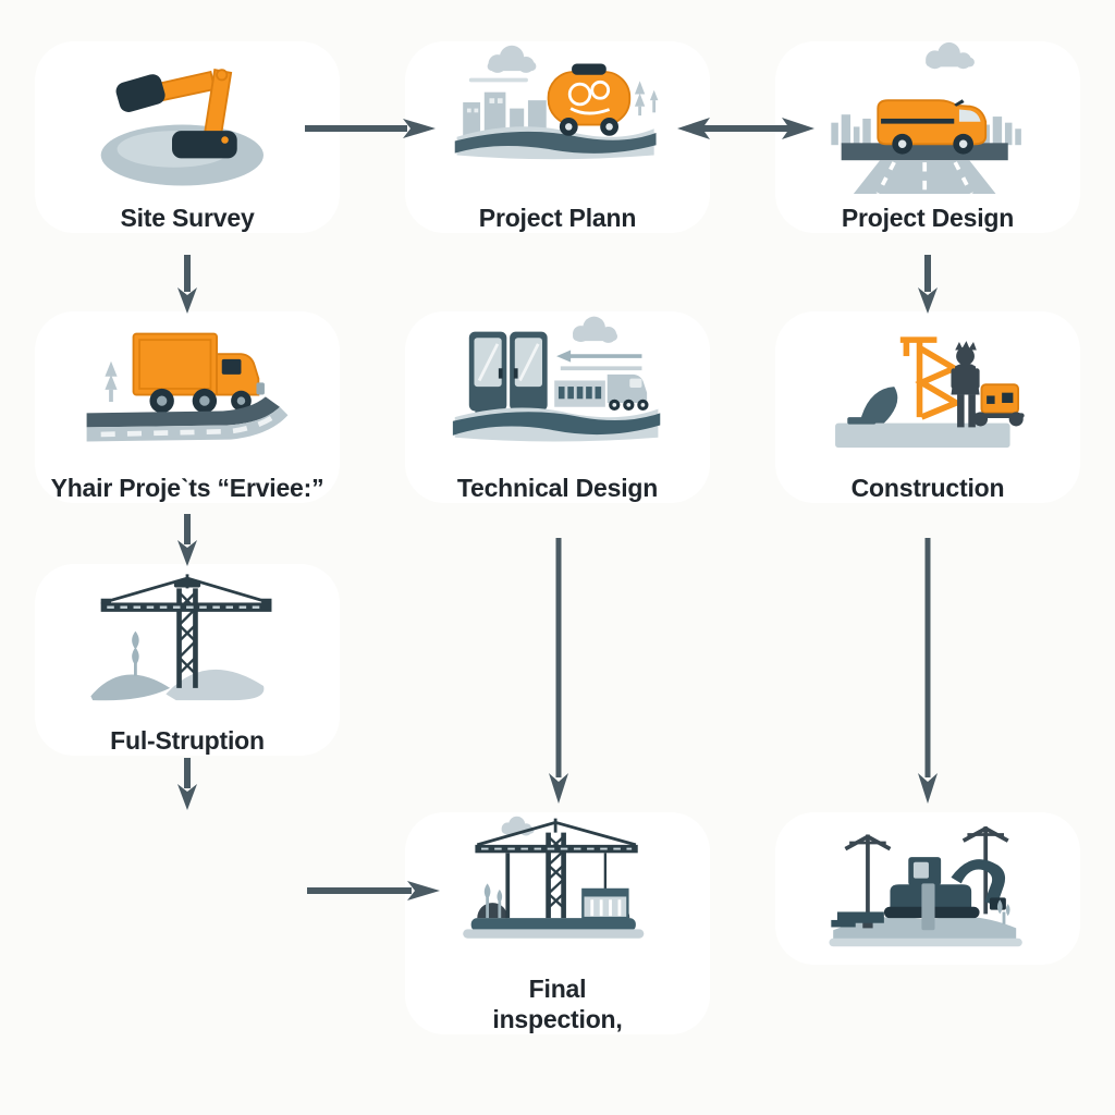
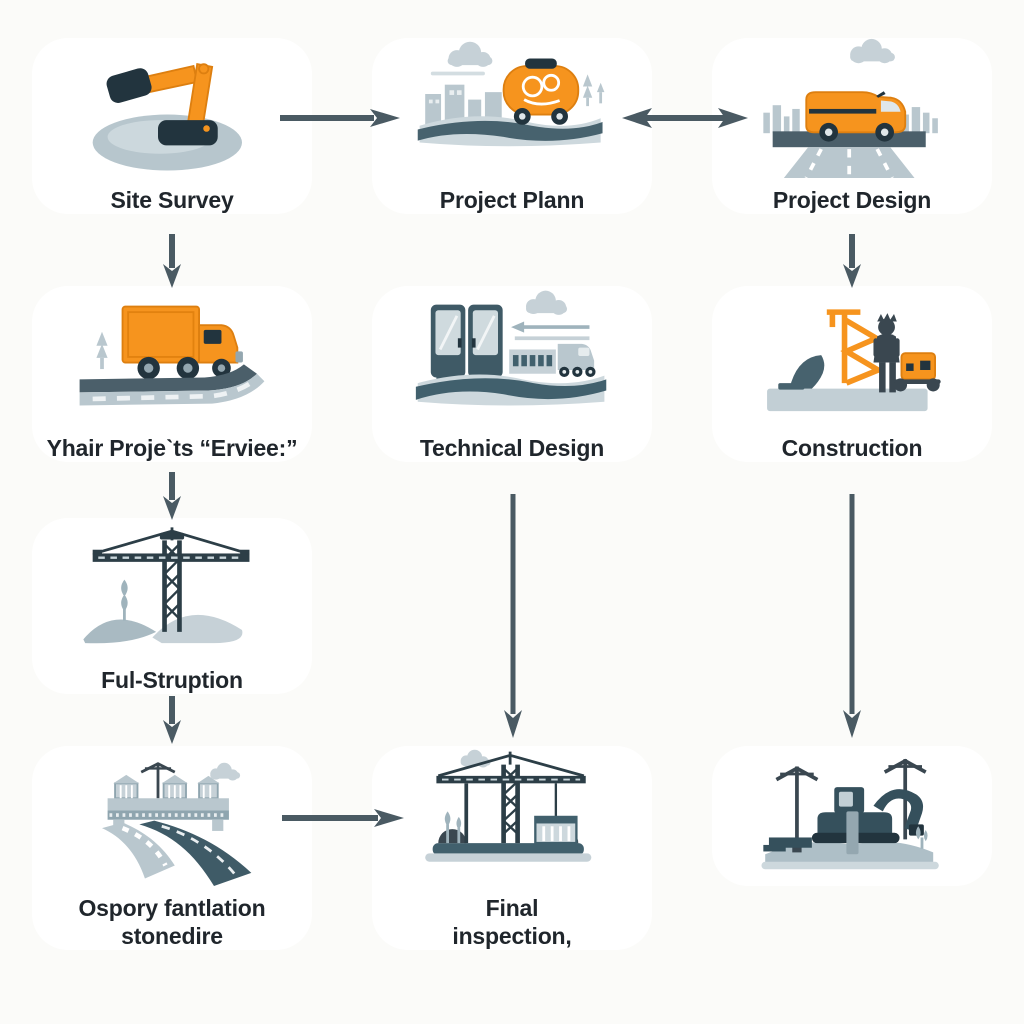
  Site Survey
  Project Plann
  Project Design
  Yhair Projeˋts “Erviee:”
  Technical Design
  Construction
  Ful-Struption
+ Ospory fantlation
+ stonedire
  Final
  inspection,
